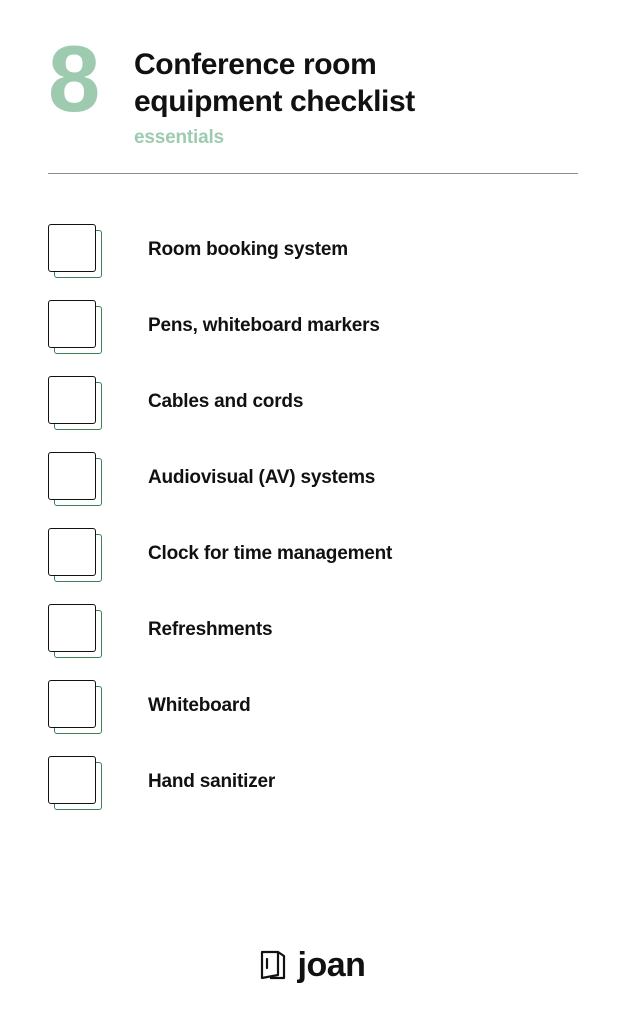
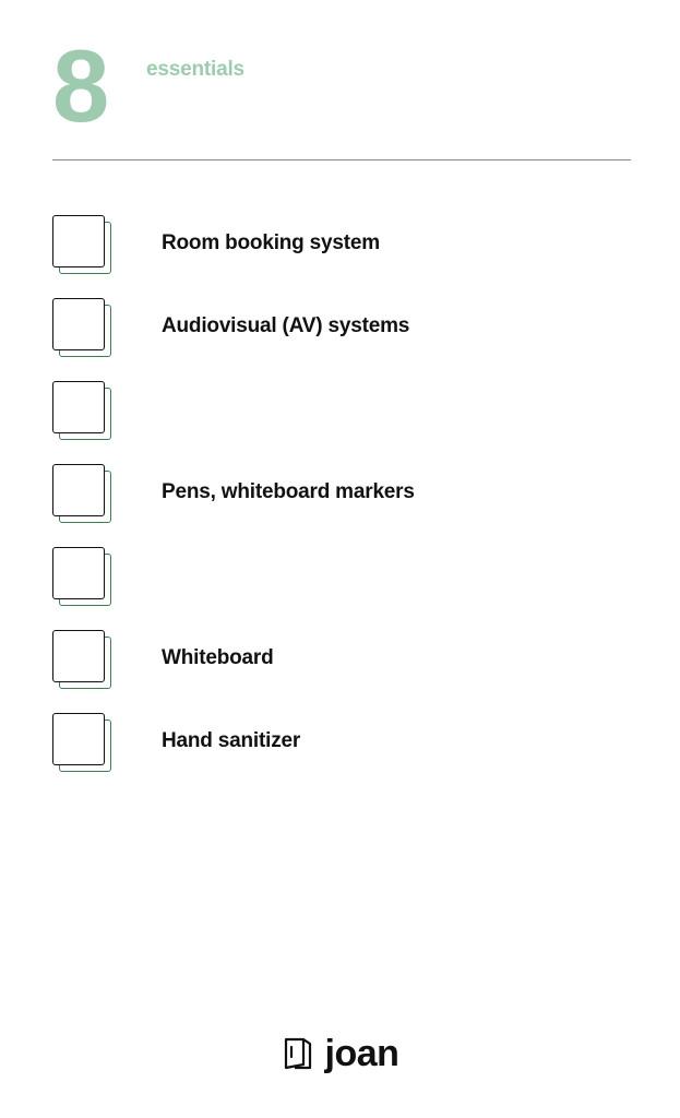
  8
- Conference room
- equipment checklist
  essentials
  Room booking system
- Pens, whiteboard markers
+ Audiovisual (AV) systems
- Cables and cords
- Audiovisual (AV) systems
+ Pens, whiteboard markers
- Clock for time management
- Refreshments
  Whiteboard
  Hand sanitizer
  joan
